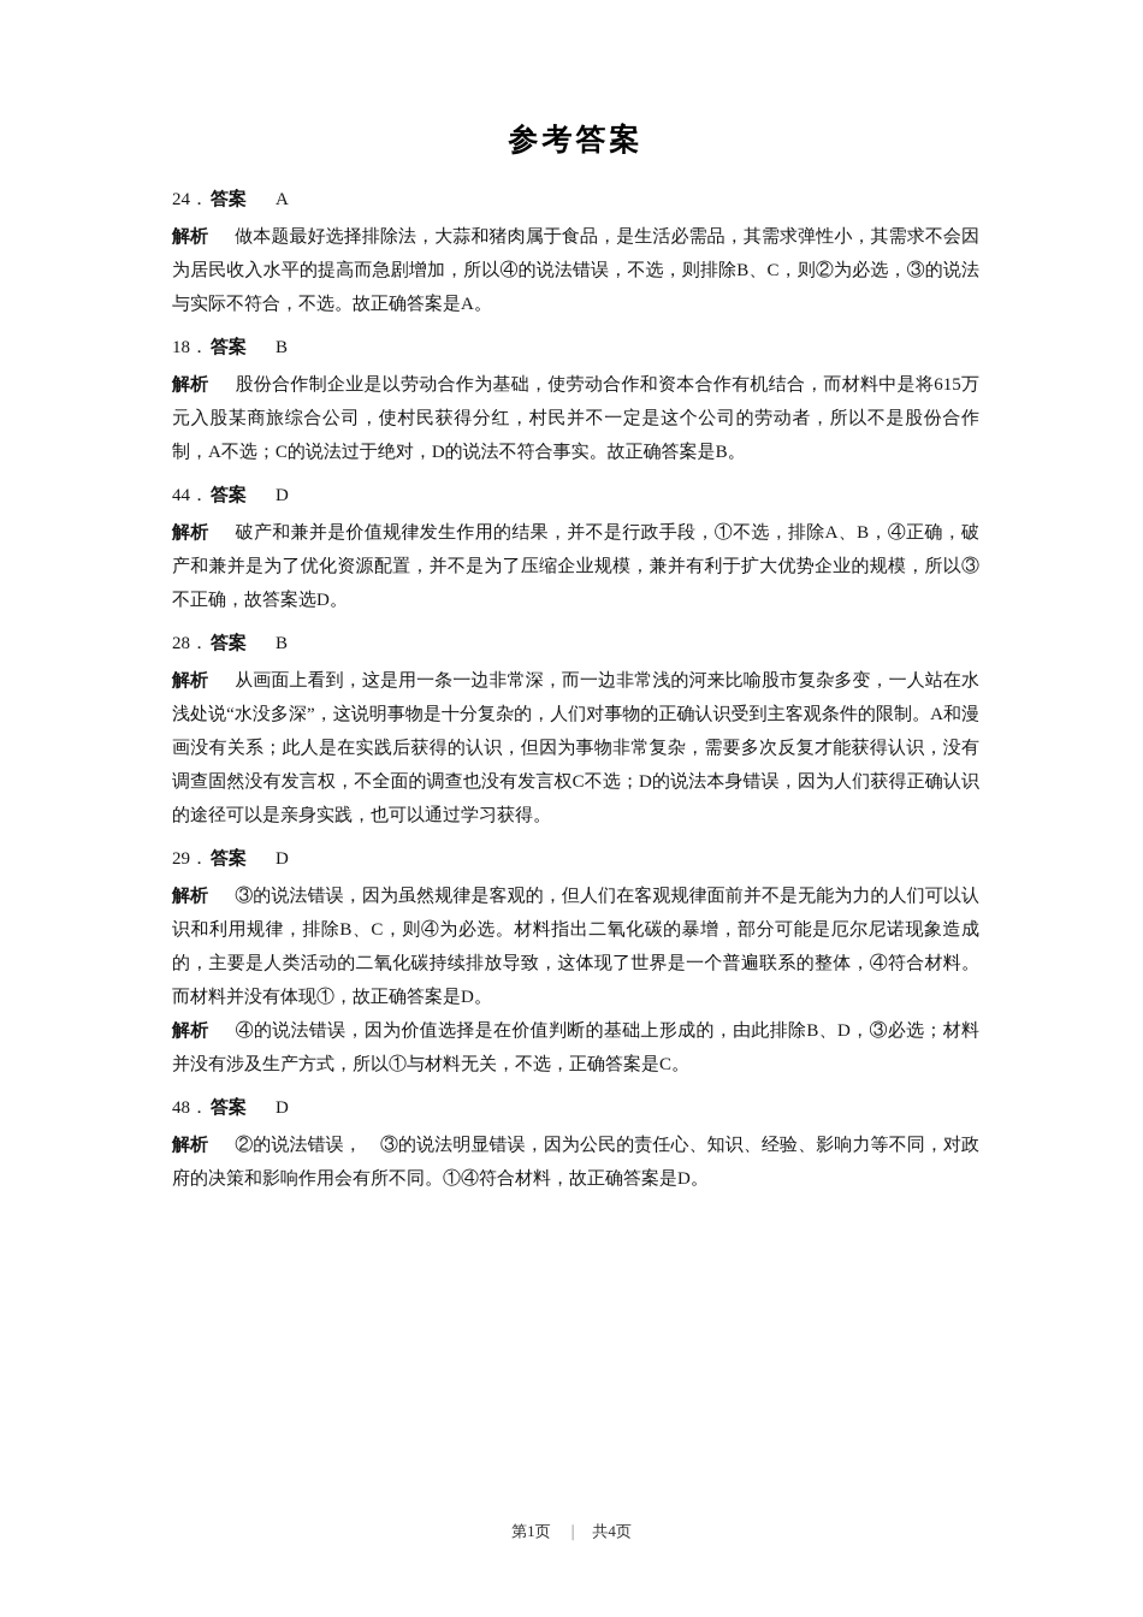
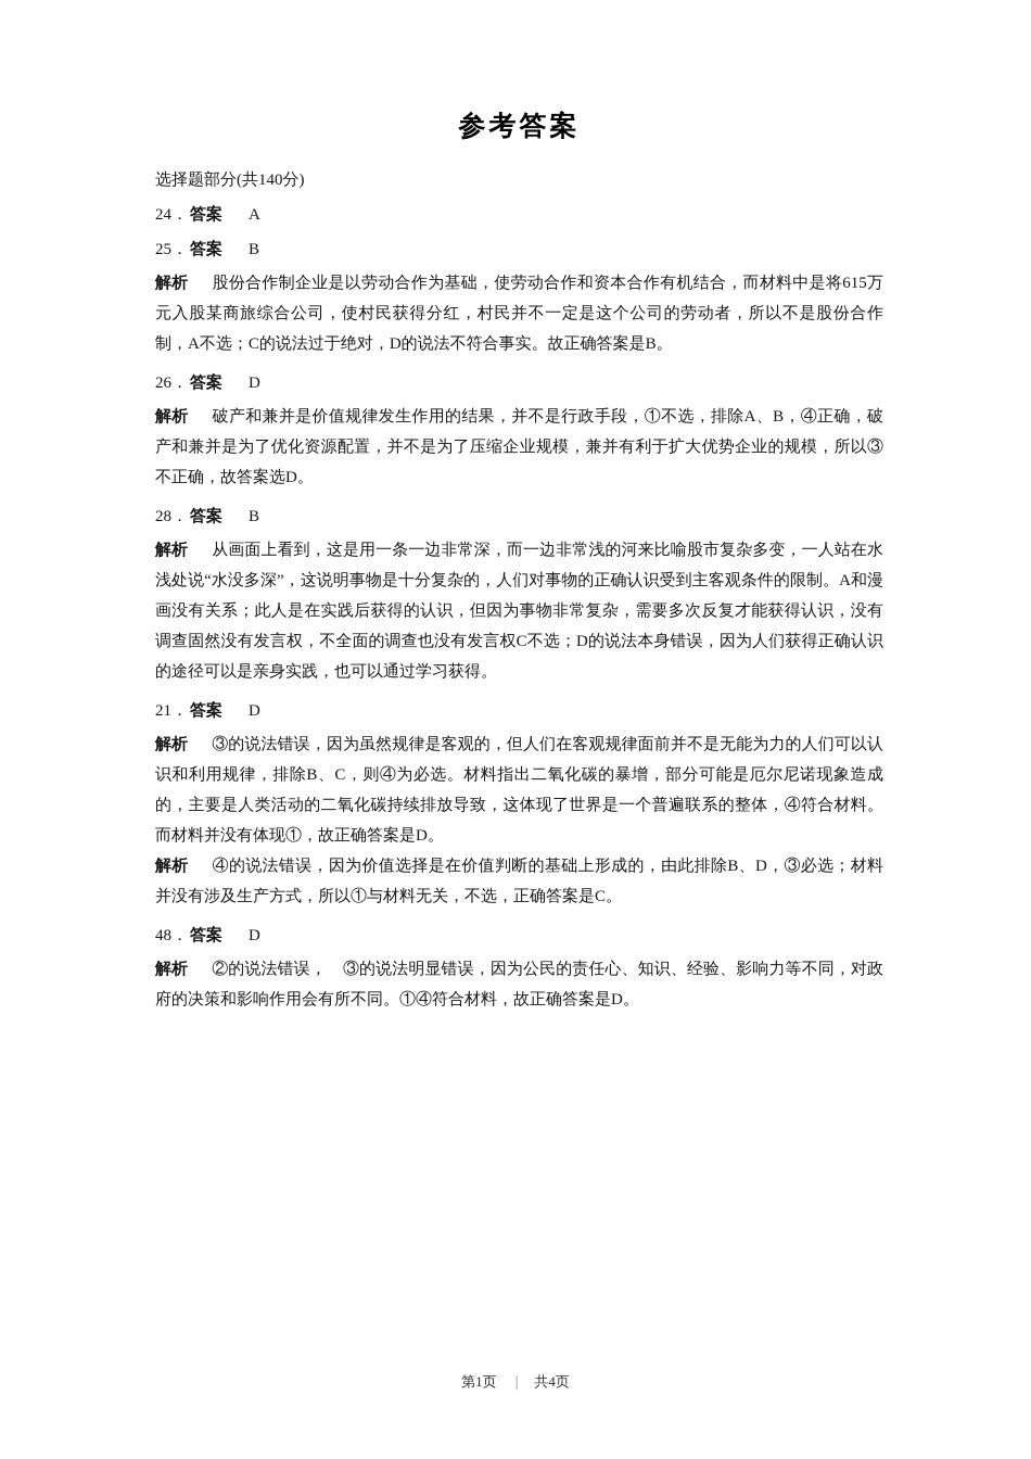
  参考答案
+ 选择题部分(共140分)
  24． 答案 A
- 解析 做本题最好选择排除法，大蒜和猪肉属于食品，是生活必需品，其需求弹性小，其需求不会因为居民收入水平的提高而急剧增加，所以④的说法错误，不选，则排除B、C，则②为必选，③的说法与实际不符合，不选。故正确答案是A。
- 18． 答案 B
+ 25． 答案 B
  解析 股份合作制企业是以劳动合作为基础，使劳动合作和资本合作有机结合，而材料中是将615万元入股某商旅综合公司，使村民获得分红，村民并不一定是这个公司的劳动者，所以不是股份合作制，A不选；C的说法过于绝对，D的说法不符合事实。故正确答案是B。
- 44． 答案 D
+ 26． 答案 D
  解析 破产和兼并是价值规律发生作用的结果，并不是行政手段，①不选，排除A、B，④正确，破产和兼并是为了优化资源配置，并不是为了压缩企业规模，兼并有利于扩大优势企业的规模，所以③不正确，故答案选D。
  28． 答案 B
  解析 从画面上看到，这是用一条一边非常深，而一边非常浅的河来比喻股市复杂多变，一人站在水浅处说“水没多深”，这说明事物是十分复杂的，人们对事物的正确认识受到主客观条件的限制。A和漫画没有关系；此人是在实践后获得的认识，但因为事物非常复杂，需要多次反复才能获得认识，没有调查固然没有发言权，不全面的调查也没有发言权C不选；D的说法本身错误，因为人们获得正确认识的途径可以是亲身实践，也可以通过学习获得。
- 29． 答案 D
+ 21． 答案 D
  解析 ③的说法错误，因为虽然规律是客观的，但人们在客观规律面前并不是无能为力的人们可以认识和利用规律，排除B、C，则④为必选。材料指出二氧化碳的暴增，部分可能是厄尔尼诺现象造成的，主要是人类活动的二氧化碳持续排放导致，这体现了世界是一个普遍联系的整体，④符合材料。而材料并没有体现①，故正确答案是D。
  解析 ④的说法错误，因为价值选择是在价值判断的基础上形成的，由此排除B、D，③必选；材料并没有涉及生产方式，所以①与材料无关，不选，正确答案是C。
  48． 答案 D
  解析 ②的说法错误， ③的说法明显错误，因为公民的责任心、知识、经验、影响力等不同，对政府的决策和影响作用会有所不同。①④符合材料，故正确答案是D。
  第1页 ｜ 共4页
